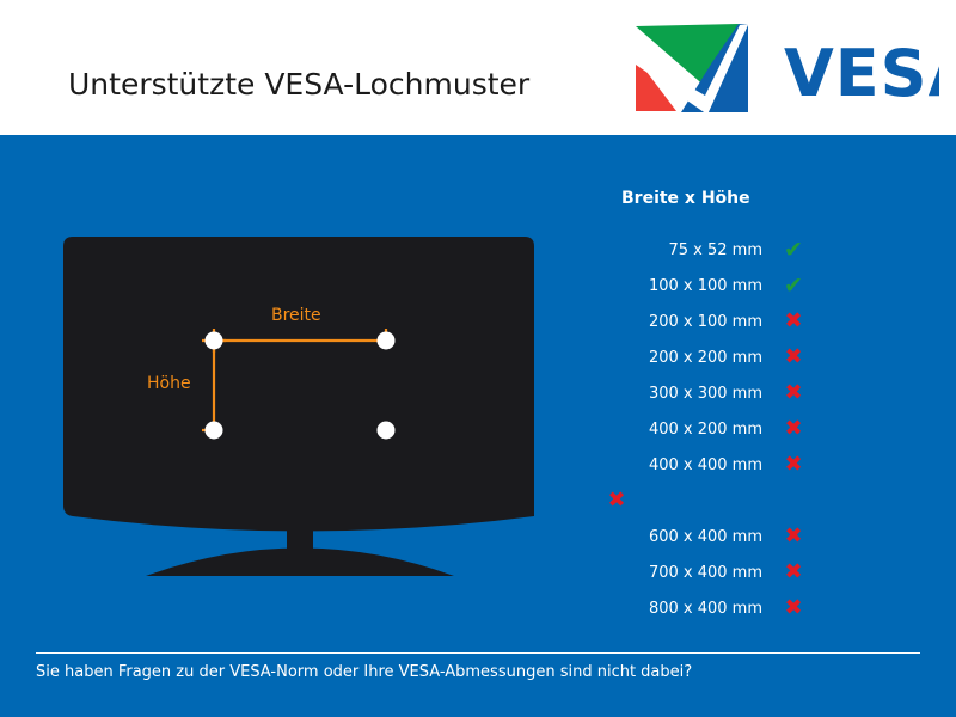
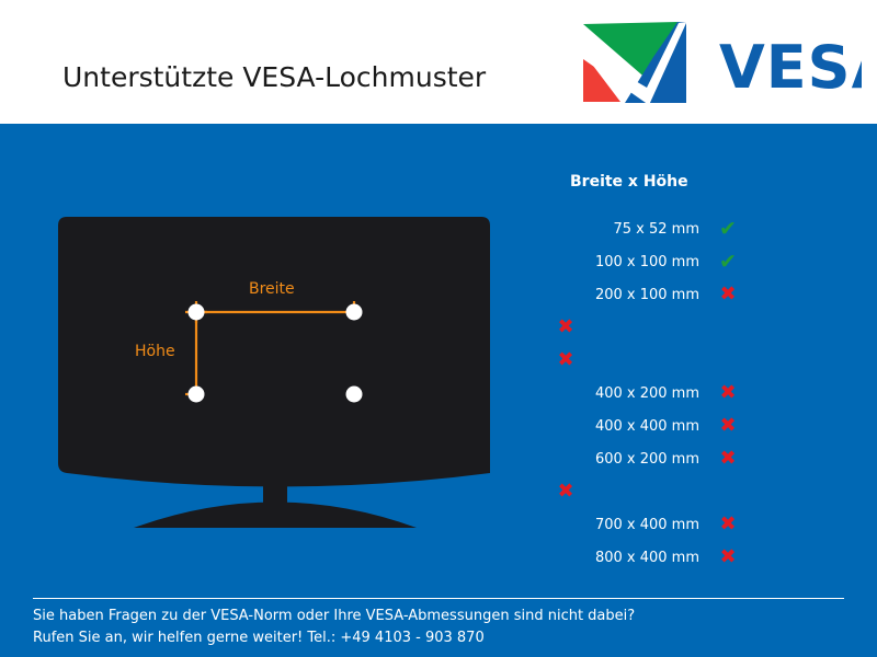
  Unterstützte VESA-Lochmuster
  VES
  Breite
  Höhe
  Breite x Höhe
  75 x 52 mm
  ✔
  100 x 100 mm
  ✔
  200 x 100 mm
  ✖
- 200 x 200 mm
  ✖
- 300 x 300 mm
  ✖
  400 x 200 mm
  ✖
  400 x 400 mm
  ✖
+ 600 x 200 mm
  ✖
- 600 x 400 mm
  ✖
  700 x 400 mm
  ✖
  800 x 400 mm
  ✖
  Sie haben Fragen zu der VESA-Norm oder Ihre VESA-Abmessungen sind nicht dabei?
+ Rufen Sie an, wir helfen gerne weiter! Tel.: +49 4103 - 903 870
